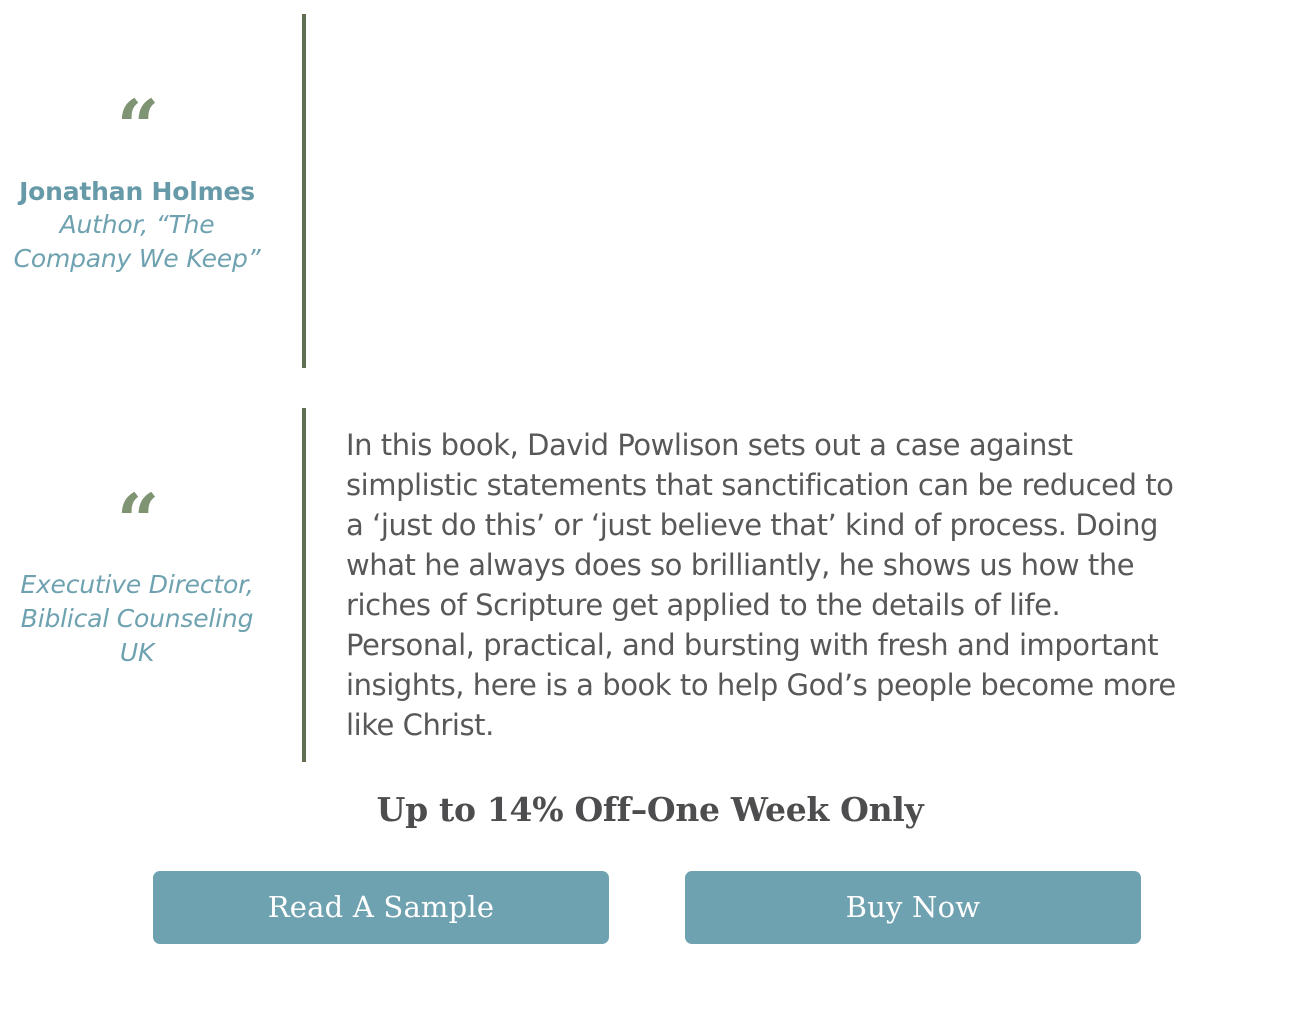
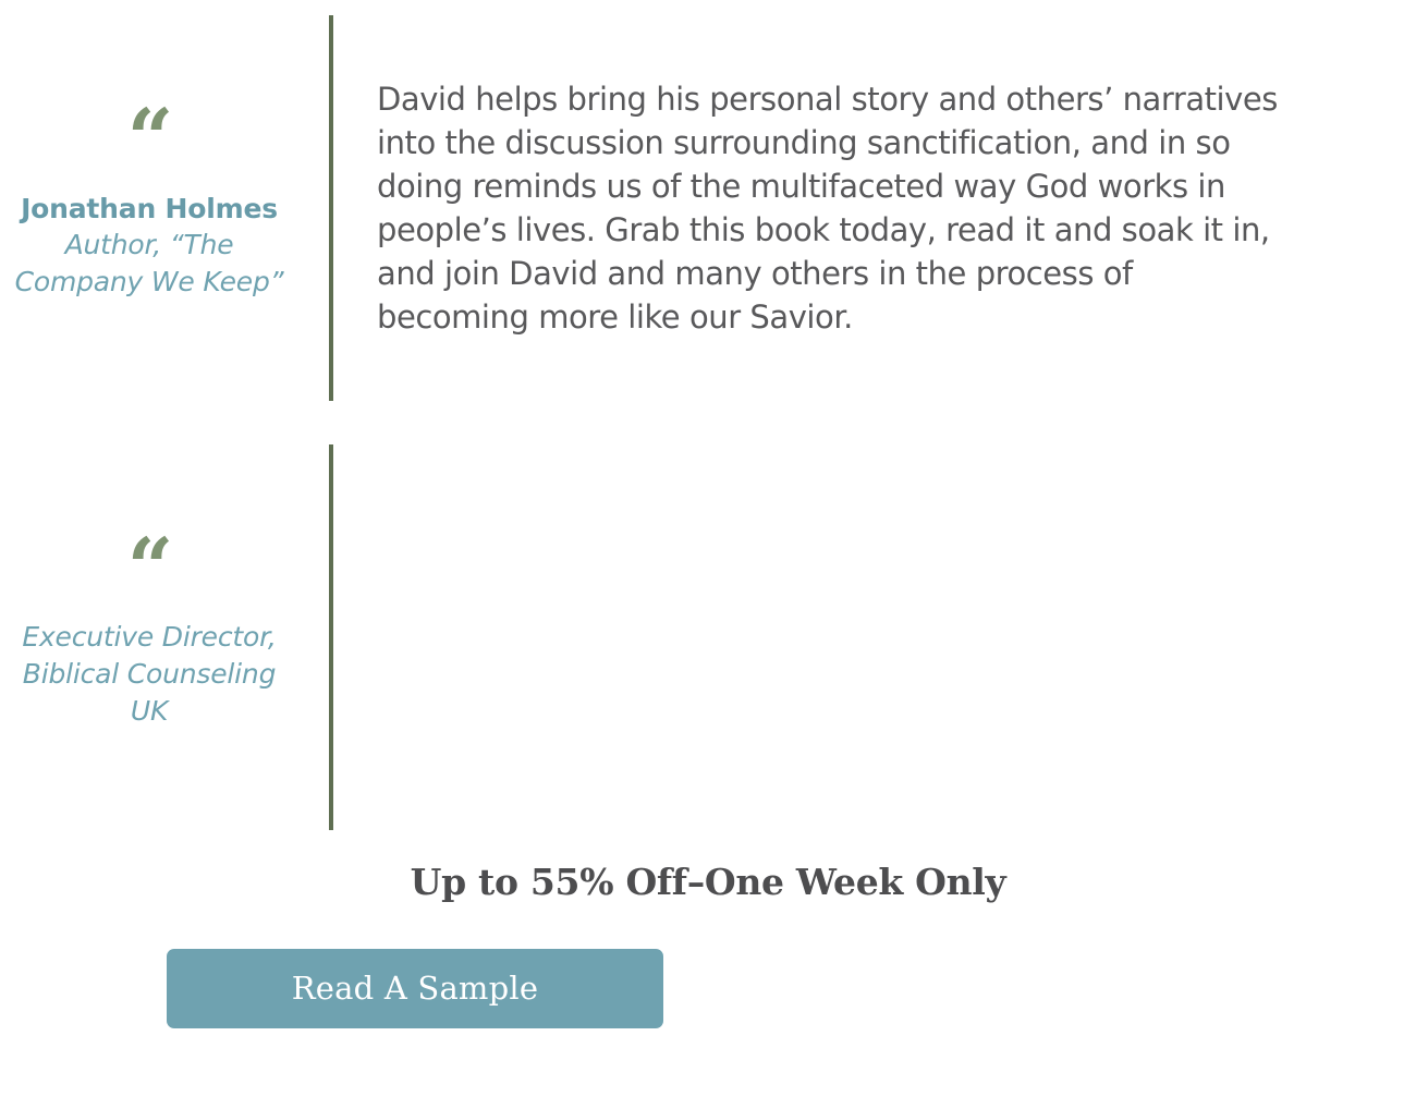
  “
  Jonathan Holmes
  Author, “The Company We Keep”
+ David helps bring his personal story and others’ narratives into the discussion surrounding sanctification, and in so doing reminds us of the multifaceted way God works in people’s lives. Grab this book today, read it and soak it in, and join David and many others in the process of becoming more like our Savior.
  “
  Executive Director, Biblical Counseling UK
- In this book, David Powlison sets out a case against simplistic statements that sanctification can be reduced to a ‘just do this’ or ‘just believe that’ kind of process. Doing what he always does so brilliantly, he shows us how the riches of Scripture get applied to the details of life. Personal, practical, and bursting with fresh and important insights, here is a book to help God’s people become more like Christ.
- Up to 14% Off–One Week Only
+ Up to 55% Off–One Week Only
  Read A Sample
- Buy Now
